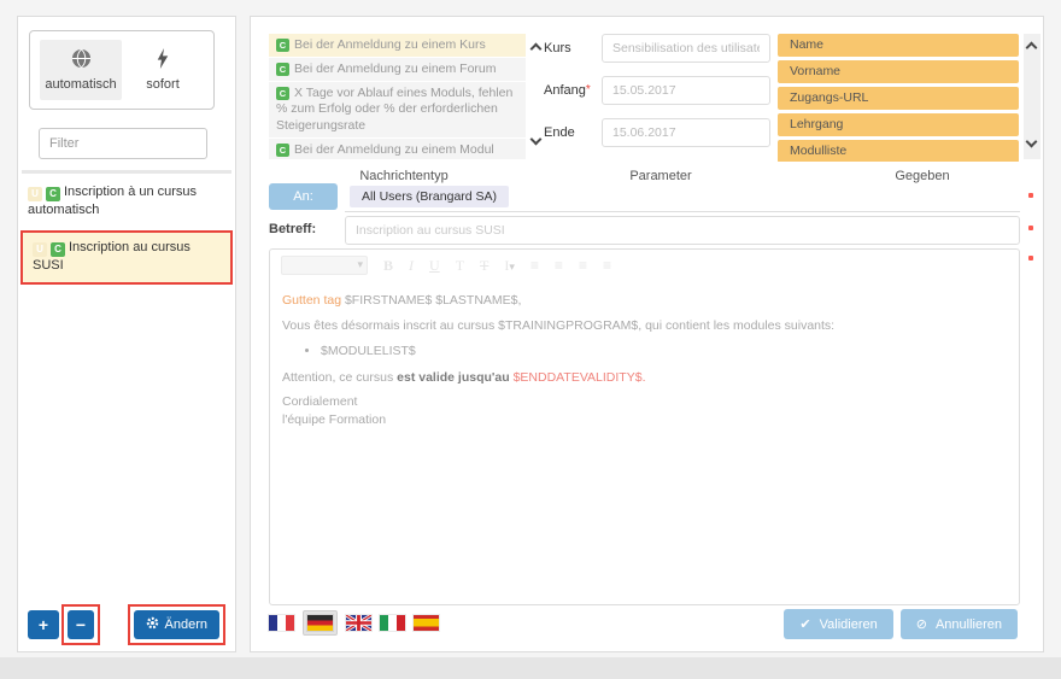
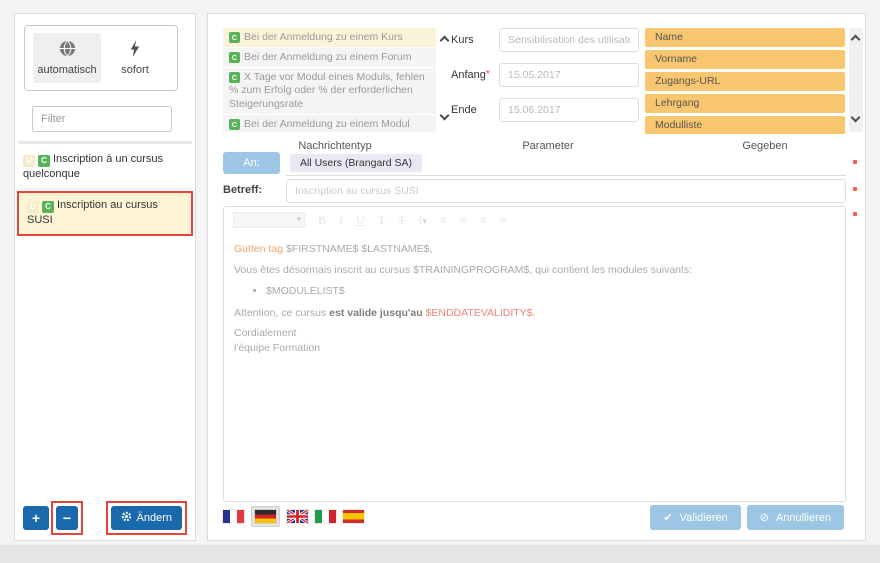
  automatisch
  sofort
  Filter
- U C Inscription à un cursus automatisch
+ U C Inscription à un cursus quelconque
  U C Inscription au cursus SUSI
  +
  −
  Ändern
  C Bei der Anmeldung zu einem Kurs
  C Bei der Anmeldung zu einem Forum
- C X Tage vor Ablauf eines Moduls, fehlen % zum Erfolg oder % der erforderlichen Steigerungsrate
+ C X Tage vor Modul eines Moduls, fehlen % zum Erfolg oder % der erforderlichen Steigerungsrate
  C Bei der Anmeldung zu einem Modul
  Kurs
  Sensibilisation des utilisat
  Anfang*
  15.05.2017
  Ende
  15.06.2017
  Name
  Vorname
  Zugangs-URL
  Lehrgang
  Modulliste
  Nachrichtentyp
  Parameter
  Gegeben
  An:
  All Users (Brangard SA)
  Betreff:
  Inscription au cursus SUSI
  ▾
  B
  I
  U
  T
  T
  I▾
  Gutten tag $FIRSTNAME$ $LASTNAME$,
  Vous êtes désormais inscrit au cursus $TRAININGPROGRAM$, qui contient les modules suivants:
  $MODULELIST$
  Attention, ce cursus est valide jusqu'au $ENDDATEVALIDITY$.
  Cordialement
  l'équipe Formation
  ✔
  Validieren
  ⊘
  Annullieren
